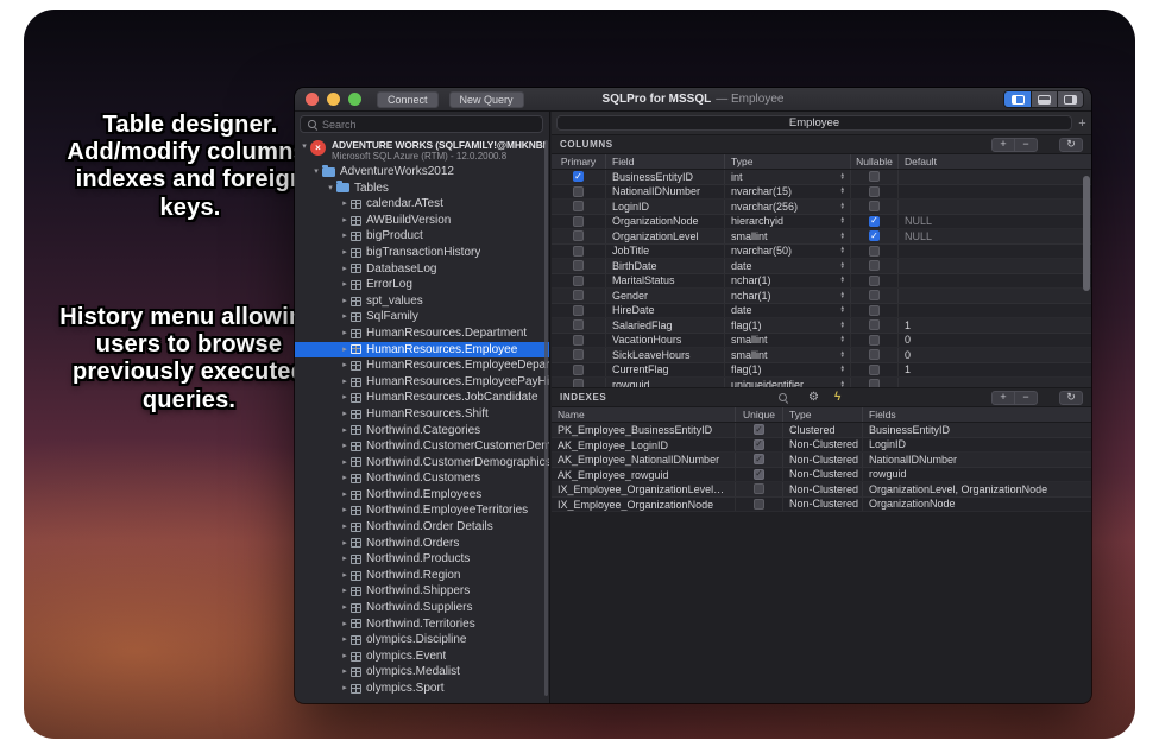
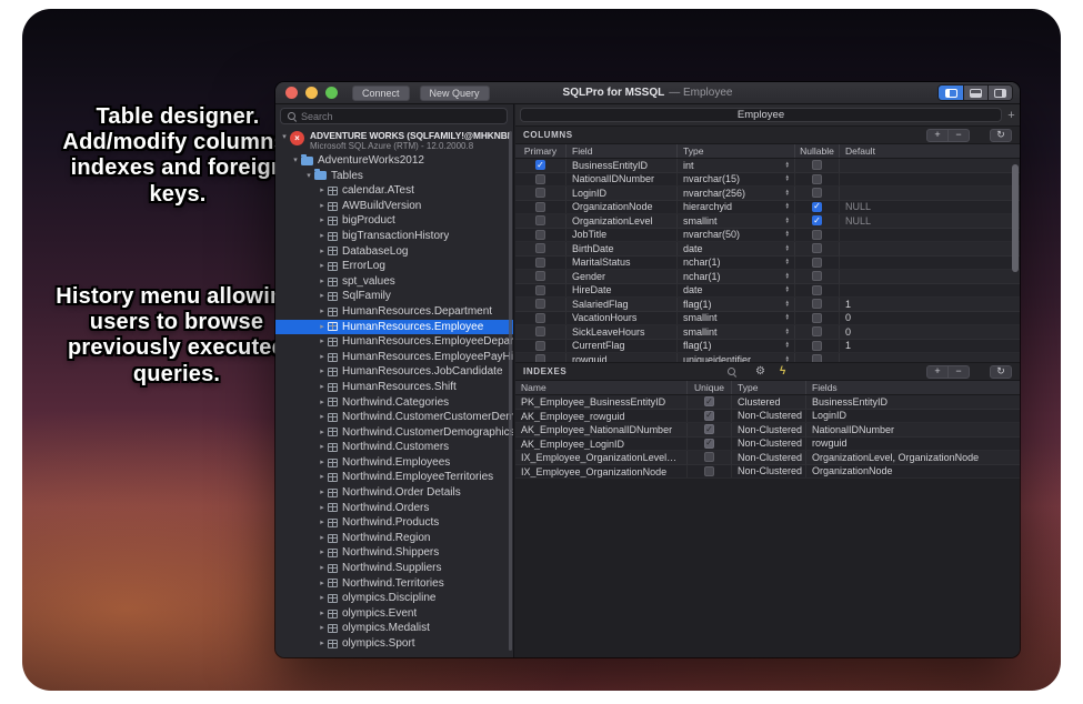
  Table designer.
  Add/modify column
  indexes and foreig
  keys.
  History menu allowi
  users to browse
  previously execute
  queries.
  Connect
  New Query
  SQLPro for MSSQL — Employee
  Search
  ADVENTURE WORKS (SQLFAMILY!@MHKNB
  Microsoft SQL Azure (RTM) - 12.0.2000.8
  AdventureWorks2012
  Tables
  calendar.ATest
  AWBuildVersion
  bigProduct
  bigTransactionHistory
  DatabaseLog
  ErrorLog
  spt_values
  SqlFamily
  HumanResources.Department
  HumanResources.Employee
  HumanResources.EmployeeDepar
  HumanResources.EmployeePayHi
  HumanResources.JobCandidate
  HumanResources.Shift
  Northwind.Categories
  Northwind.CustomerCustomerDem
  Northwind.CustomerDemographics
  Northwind.Customers
  Northwind.Employees
  Northwind.EmployeeTerritories
  Northwind.Order Details
  Northwind.Orders
  Northwind.Products
  Northwind.Region
  Northwind.Shippers
  Northwind.Suppliers
  Northwind.Territories
  olympics.Discipline
  olympics.Event
  olympics.Medalist
  olympics.Sport
  Employee
  +
  COLUMNS
  +
  −
  ↻
  Primary
  Field
  Type
  Nullable
  Default
  BusinessEntityID
  int
  NationalIDNumber
  nvarchar(15)
  LoginID
  nvarchar(256)
  OrganizationNode
  hierarchyid
  NULL
  OrganizationLevel
  smallint
  NULL
  JobTitle
  nvarchar(50)
  BirthDate
  date
  MaritalStatus
  nchar(1)
  Gender
  nchar(1)
  HireDate
  date
  SalariedFlag
  flag(1)
  1
  VacationHours
  smallint
  0
  SickLeaveHours
  smallint
  0
  CurrentFlag
  flag(1)
  1
  rowguid
  uniqueidentifier
  INDEXES
  ⚙
  ϟ
  +
  −
  ↻
  Name
  Unique
  Type
  Fields
  PK_Employee_BusinessEntityID
  Clustered
  BusinessEntityID
- AK_Employee_LoginID
+ AK_Employee_rowguid
  Non-Clustered
  LoginID
  AK_Employee_NationalIDNumber
  Non-Clustered
  NationalIDNumber
- AK_Employee_rowguid
+ AK_Employee_LoginID
  Non-Clustered
  rowguid
  IX_Employee_OrganizationLevel_Org
  Non-Clustered
  OrganizationLevel, OrganizationNode
  IX_Employee_OrganizationNode
  Non-Clustered
  OrganizationNode
